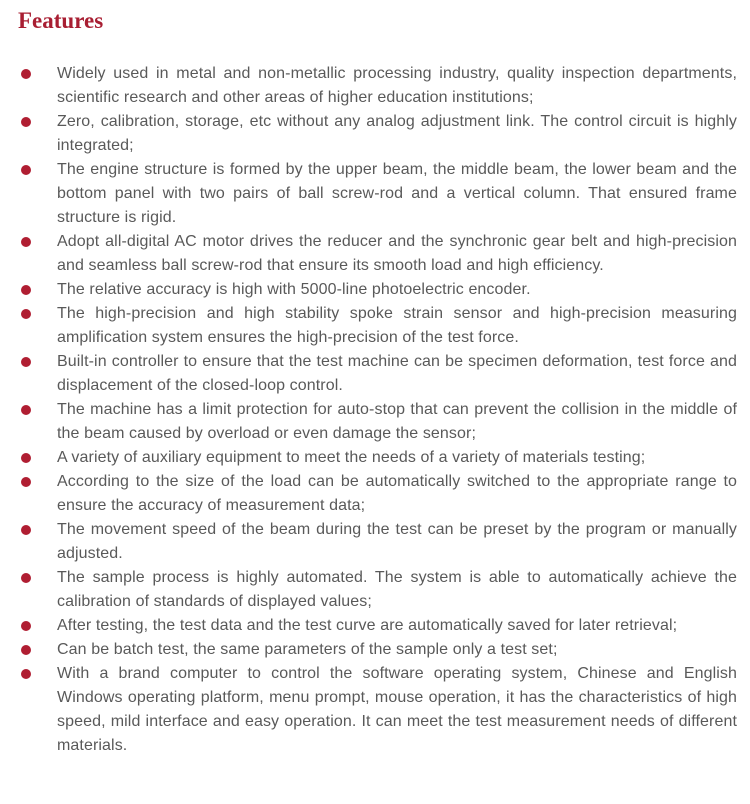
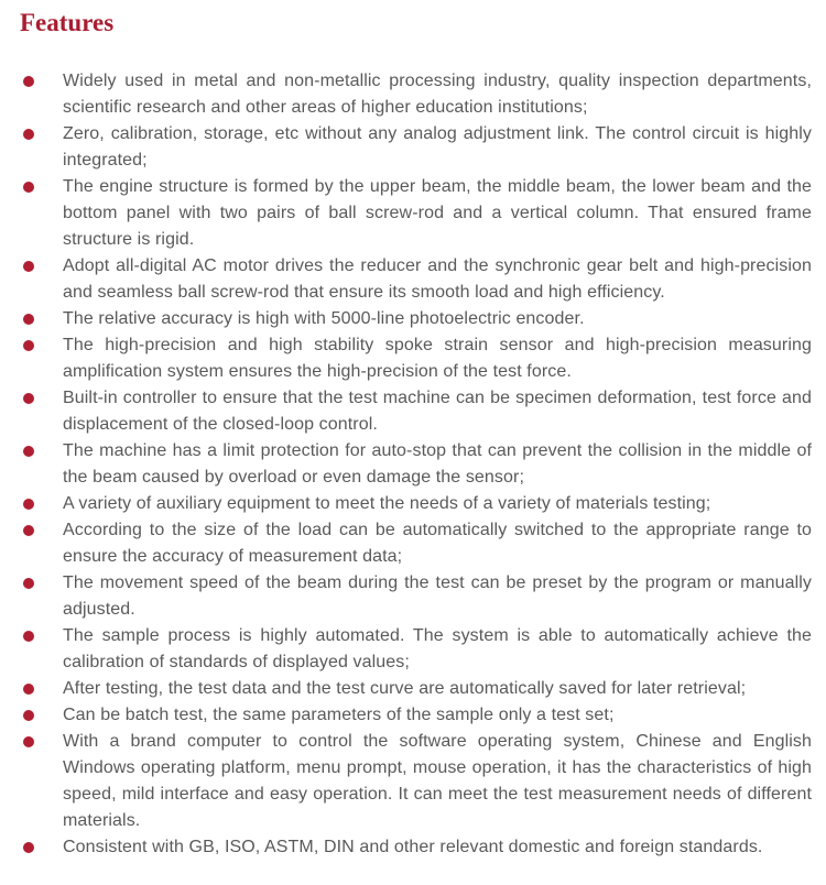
  Features
  Widely used in metal and non-metallic processing industry, quality inspection departments, scientific research and other areas of higher education institutions;
  Zero, calibration, storage, etc without any analog adjustment link. The control circuit is highly integrated;
  The engine structure is formed by the upper beam, the middle beam, the lower beam and the bottom panel with two pairs of ball screw-rod and a vertical column. That ensured frame structure is rigid.
  Adopt all-digital AC motor drives the reducer and the synchronic gear belt and high-precision and seamless ball screw-rod that ensure its smooth load and high efficiency.
  The relative accuracy is high with 5000-line photoelectric encoder.
  The high-precision and high stability spoke strain sensor and high-precision measuring amplification system ensures the high-precision of the test force.
  Built-in controller to ensure that the test machine can be specimen deformation, test force and displacement of the closed-loop control.
  The machine has a limit protection for auto-stop that can prevent the collision in the middle of the beam caused by overload or even damage the sensor;
  A variety of auxiliary equipment to meet the needs of a variety of materials testing;
  According to the size of the load can be automatically switched to the appropriate range to ensure the accuracy of measurement data;
  The movement speed of the beam during the test can be preset by the program or manually adjusted.
  The sample process is highly automated. The system is able to automatically achieve the calibration of standards of displayed values;
  After testing, the test data and the test curve are automatically saved for later retrieval;
  Can be batch test, the same parameters of the sample only a test set;
  With a brand computer to control the software operating system, Chinese and English Windows operating platform, menu prompt, mouse operation, it has the characteristics of high speed, mild interface and easy operation. It can meet the test measurement needs of different materials.
+ Consistent with GB, ISO, ASTM, DIN and other relevant domestic and foreign standards.
